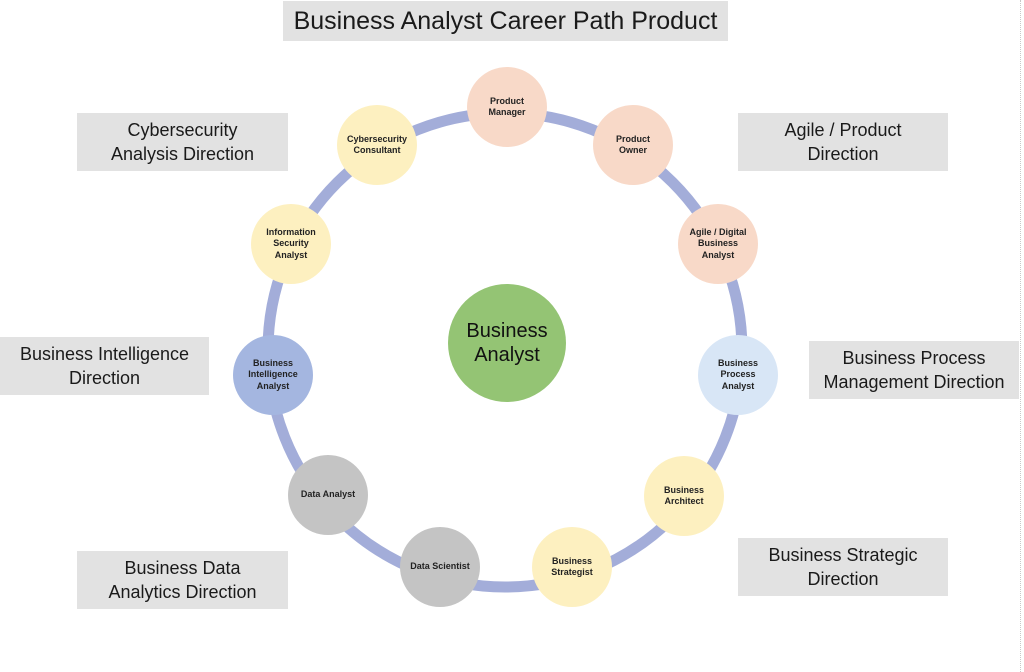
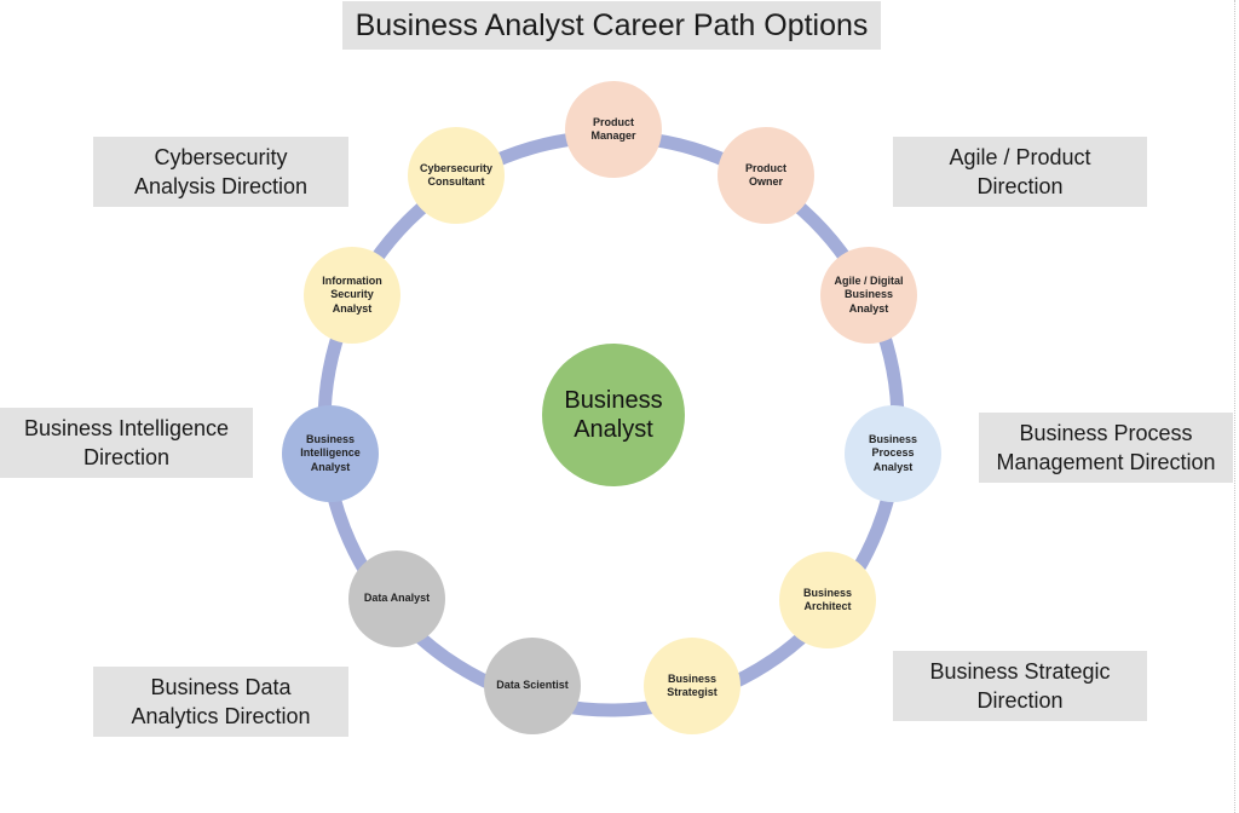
- Business Analyst Career Path Product
+ Business Analyst Career Path Options
  Cybersecurity
  Analysis Direction
  Agile / Product
  Direction
  Business Intelligence
  Direction
  Business Process
  Management Direction
  Business Data
  Analytics Direction
  Business Strategic
  Direction
  Product
  Manager
  Product
  Owner
  Agile / Digital
  Business
  Analyst
  Business
  Process
  Analyst
  Business
  Architect
  Business
  Strategist
  Data Scientist
  Data Analyst
  Business
  Intelligence
  Analyst
  Information
  Security
  Analyst
  Cybersecurity
  Consultant
  Business
  Analyst
